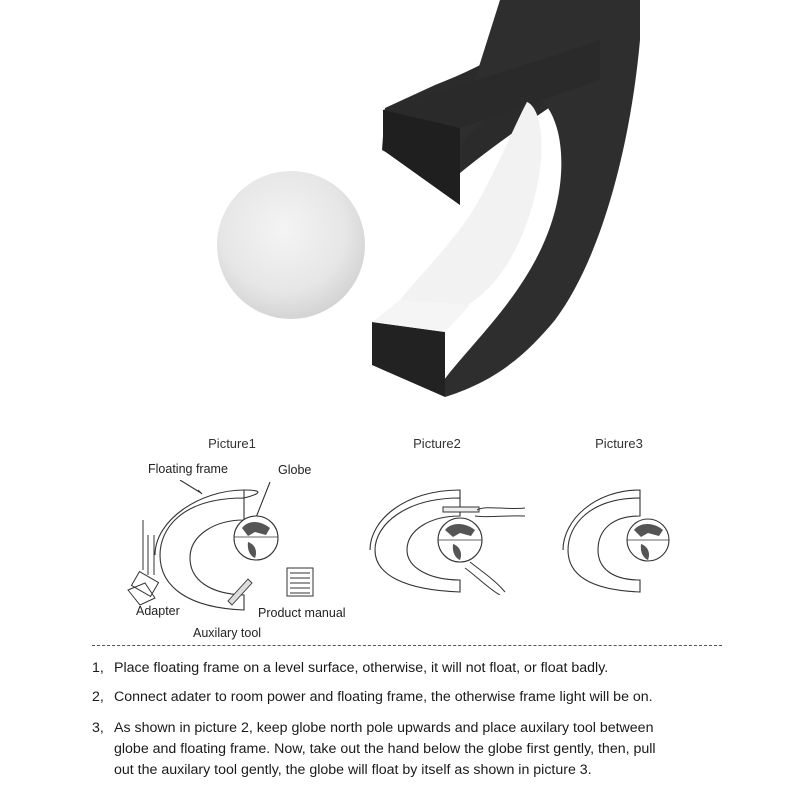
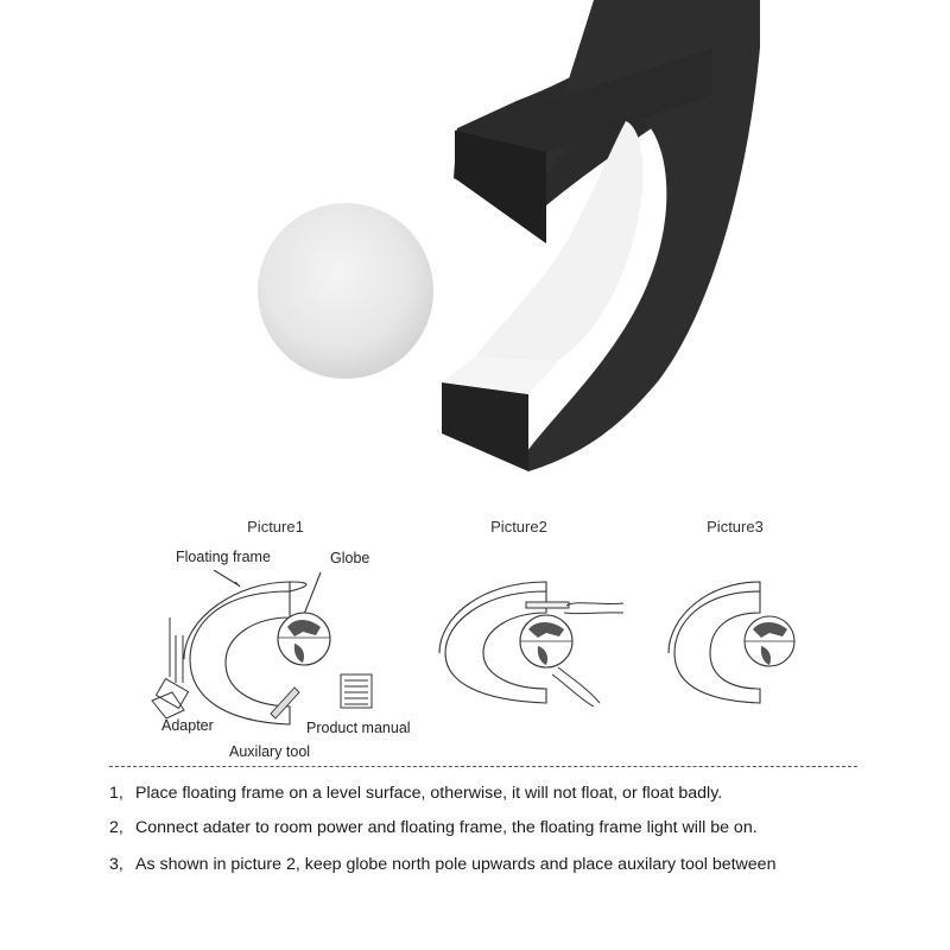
  Picture1
  Picture2
  Picture3
  Floating frame
  Globe
  Adapter
  Product manual
  Auxilary tool
  1, Place floating frame on a level surface, otherwise, it will not float, or float badly.
- 2, Connect adater to room power and floating frame, the otherwise frame light will be on.
+ 2, Connect adater to room power and floating frame, the floating frame light will be on.
  3, As shown in picture 2, keep globe north pole upwards and place auxilary tool between
- globe and floating frame. Now, take out the hand below the globe first gently, then, pull
- out the auxilary tool gently, the globe will float by itself as shown in picture 3.
